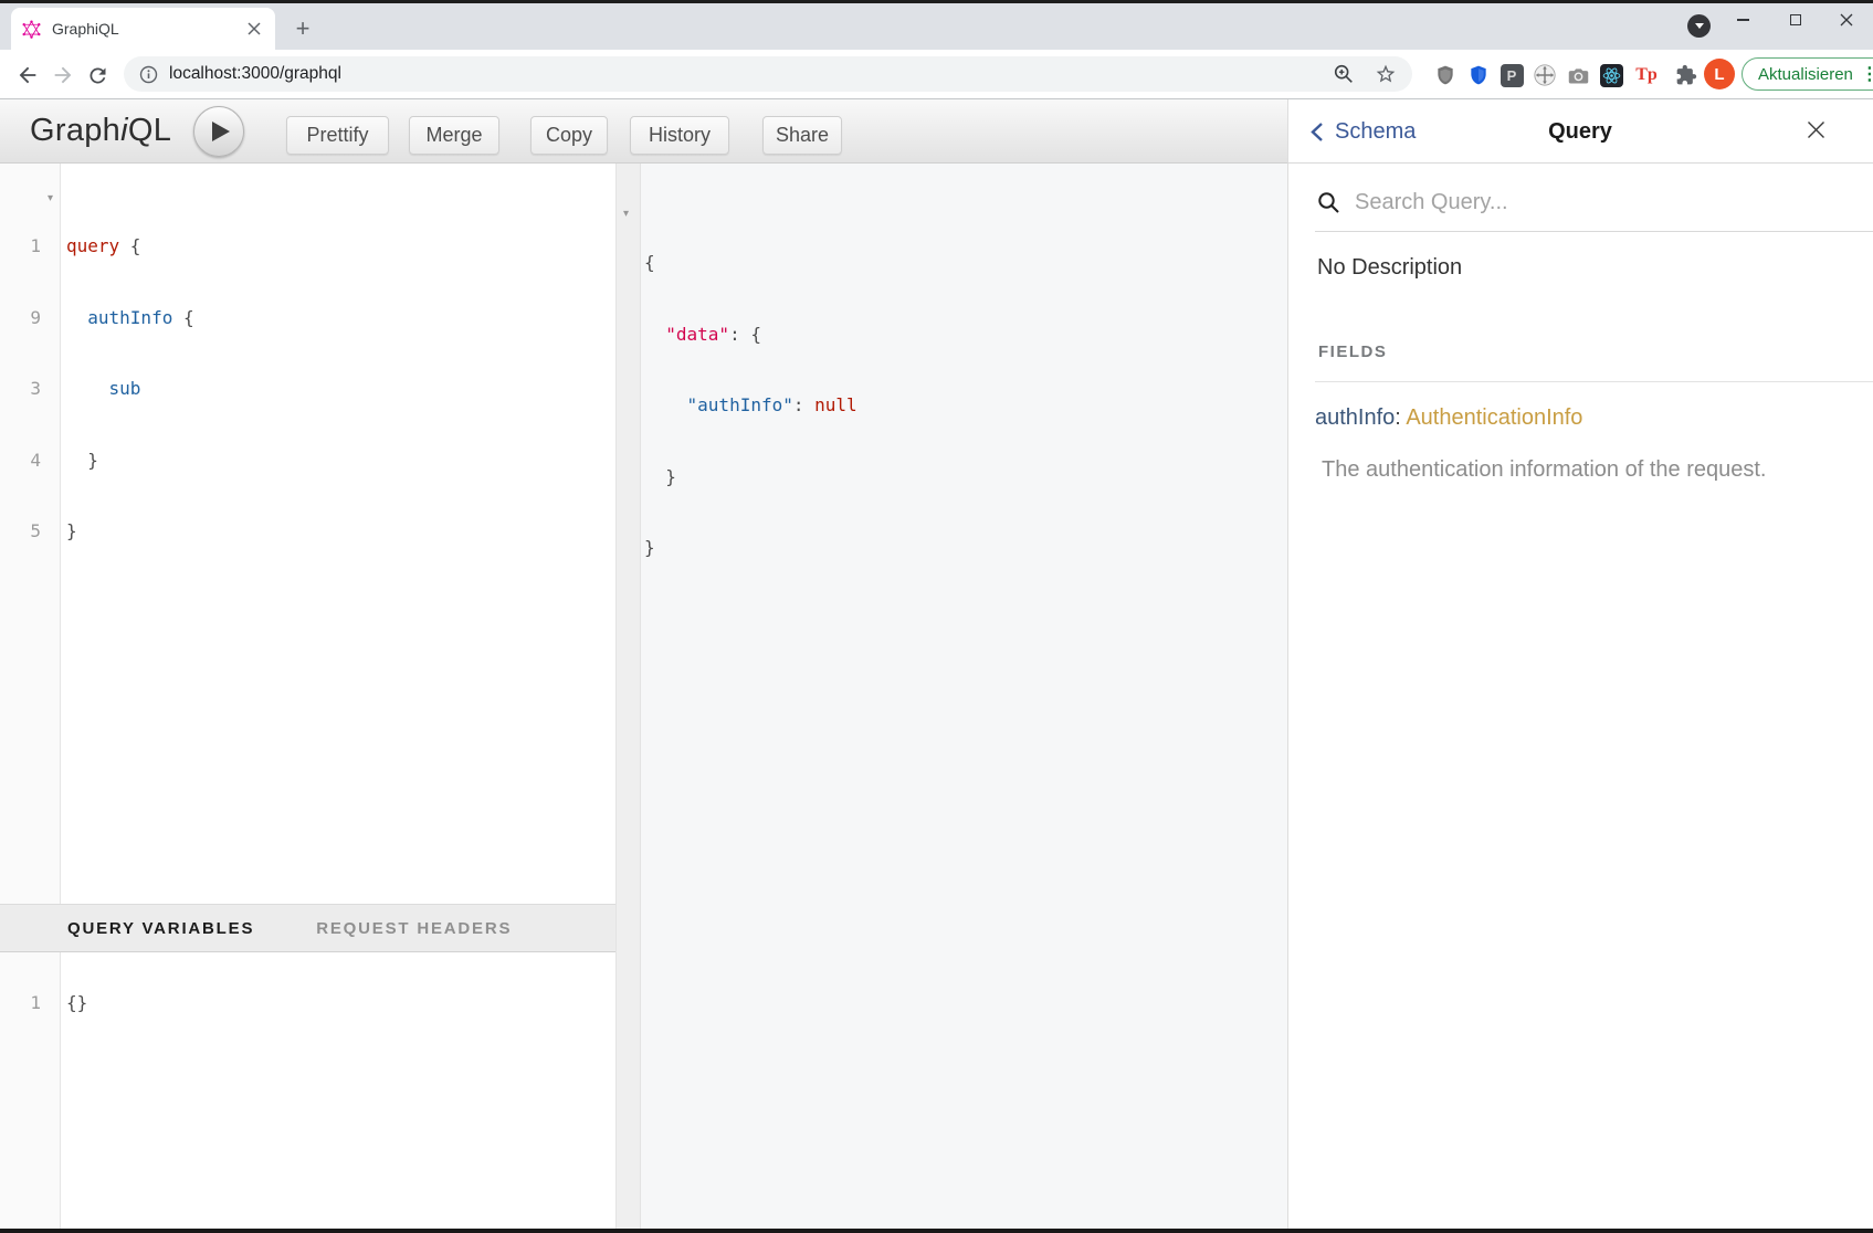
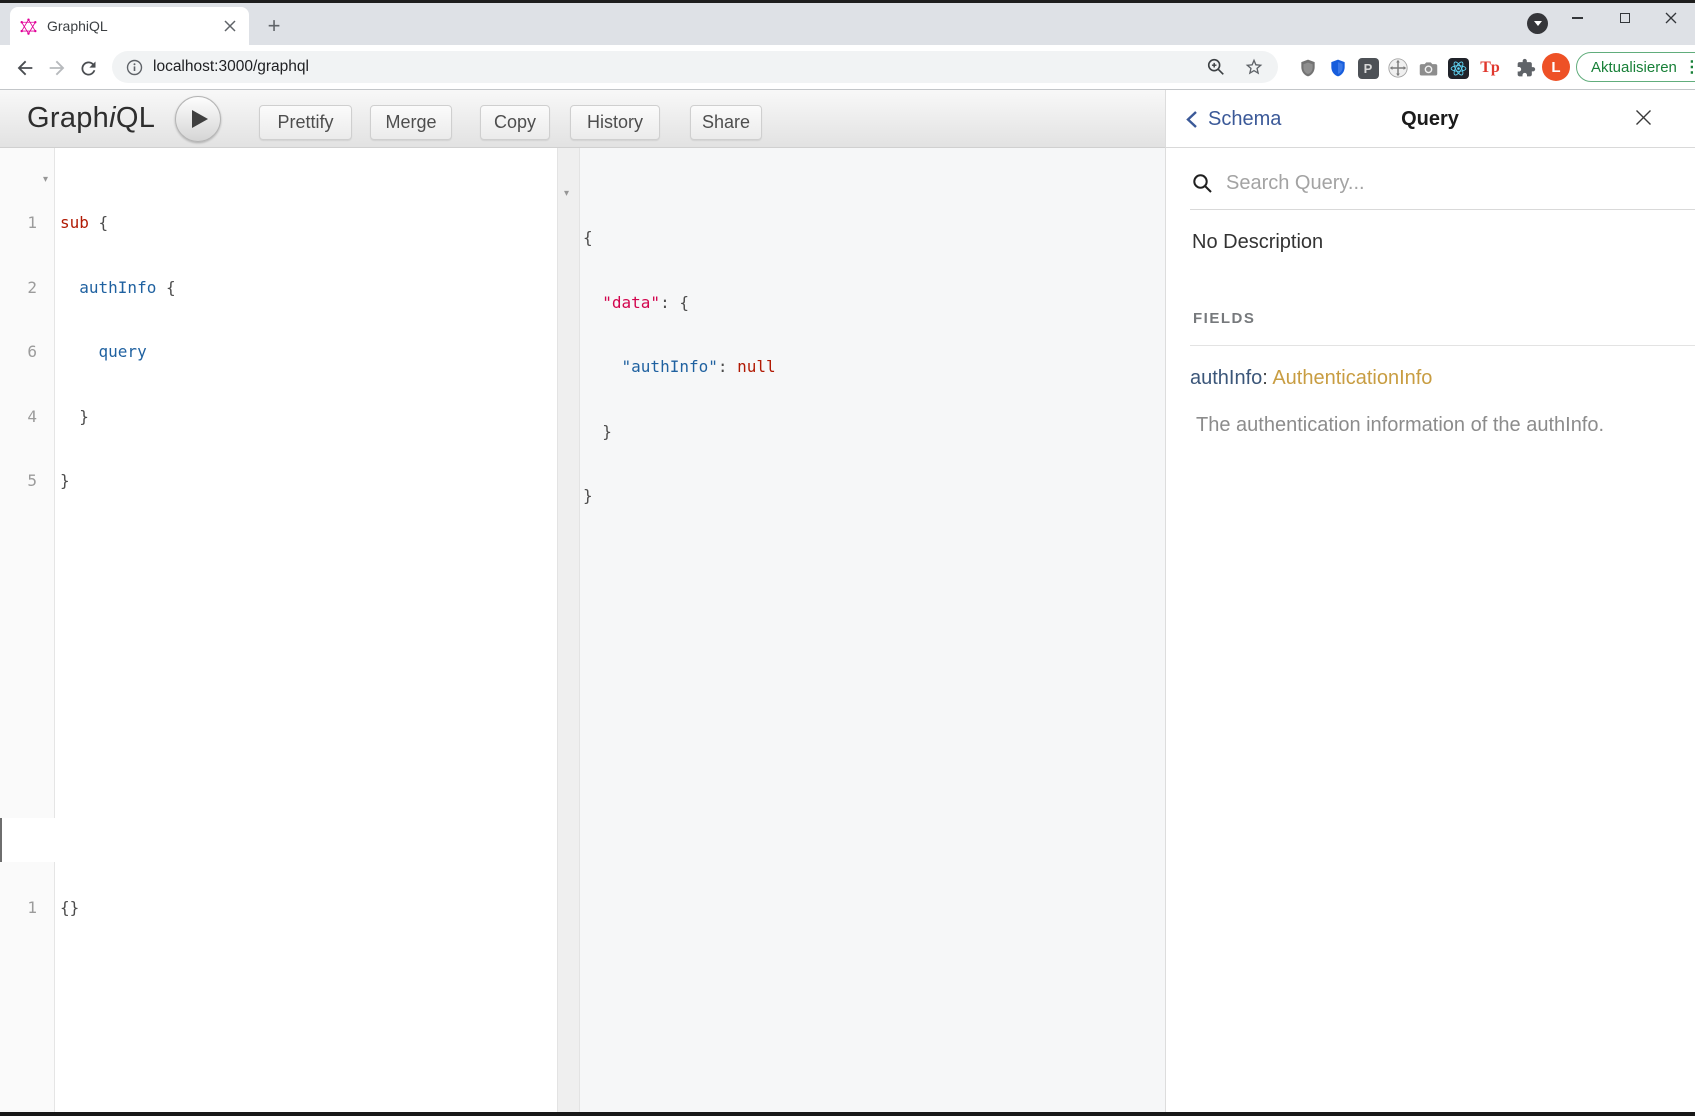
  GraphiQL
  +
  localhost:3000/graphql
  P
  Tp
  L
  Aktualisieren
  ⋮
  GraphiQL
  Prettify
  Merge
  Copy
  History
  Share
  1
- 9
+ 2
- 3
+ 6
  4
  5
  ▾
- query {
+ sub {
  authInfo {
- sub
+ query
  }
  }
  ▾
  {
  "data": {
  "authInfo": null
  }
  }
- QUERY VARIABLES
- REQUEST HEADERS
  1
  {}
  Query
  Schema
  Search Query...
  No Description
  FIELDS
  authInfo: AuthenticationInfo
- The authentication information of the request.
+ The authentication information of the authInfo.
